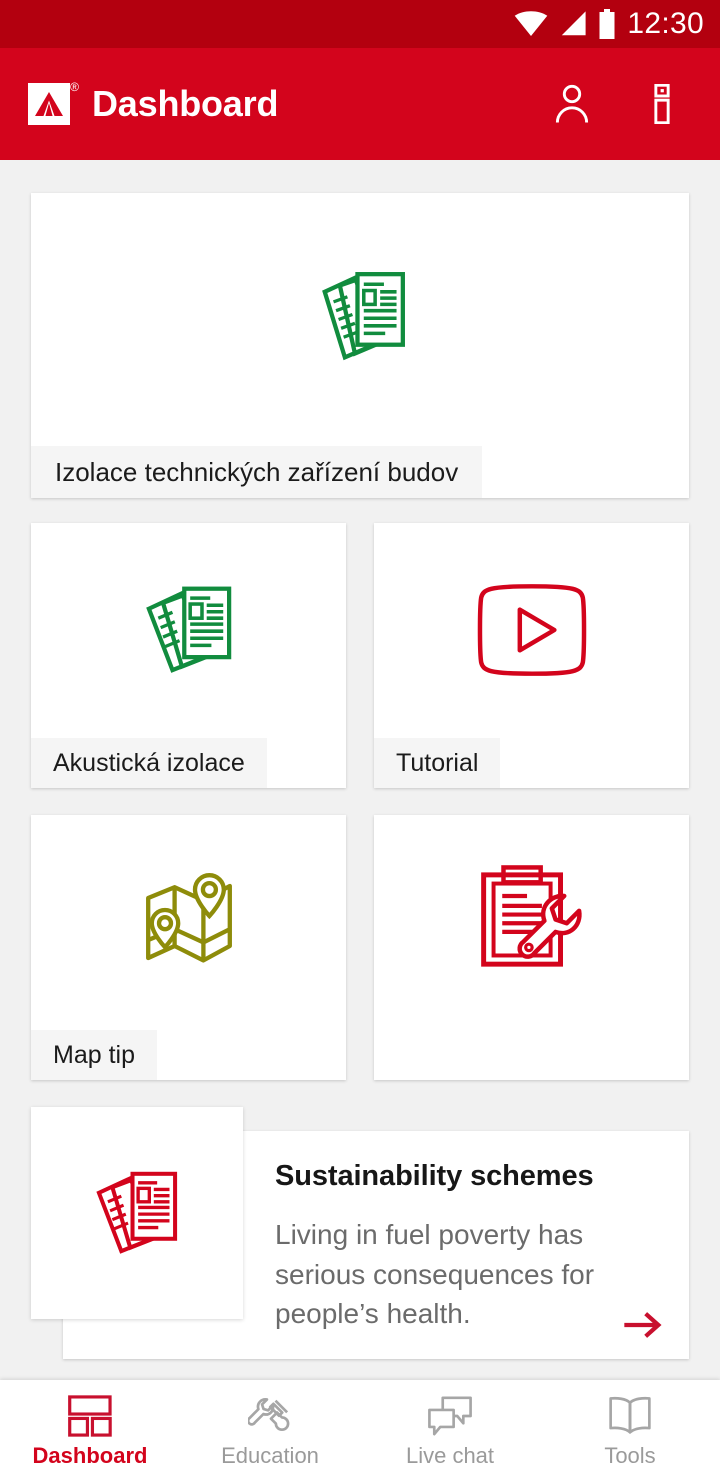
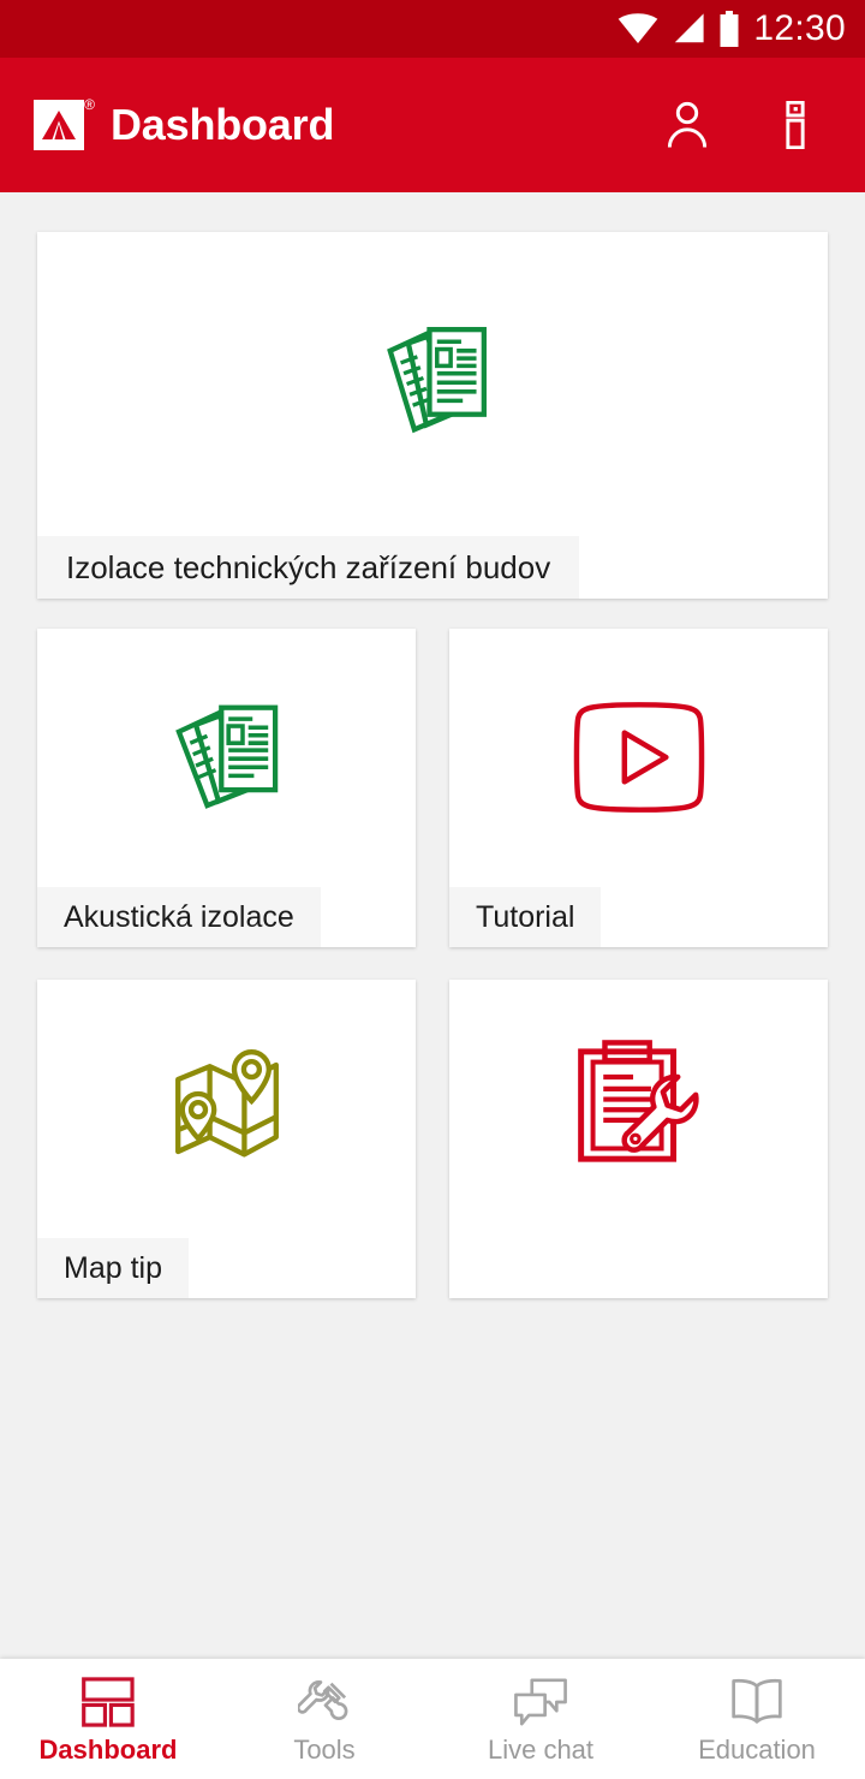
  12:30
  ®
  Dashboard
  Izolace technických zařízení budov
  Akustická izolace
  Tutorial
  Map tip
- Sustainability schemes
- Living in fuel poverty has serious consequences for people’s health.
  Dashboard
- Education
+ Tools
  Live chat
- Tools
+ Education
